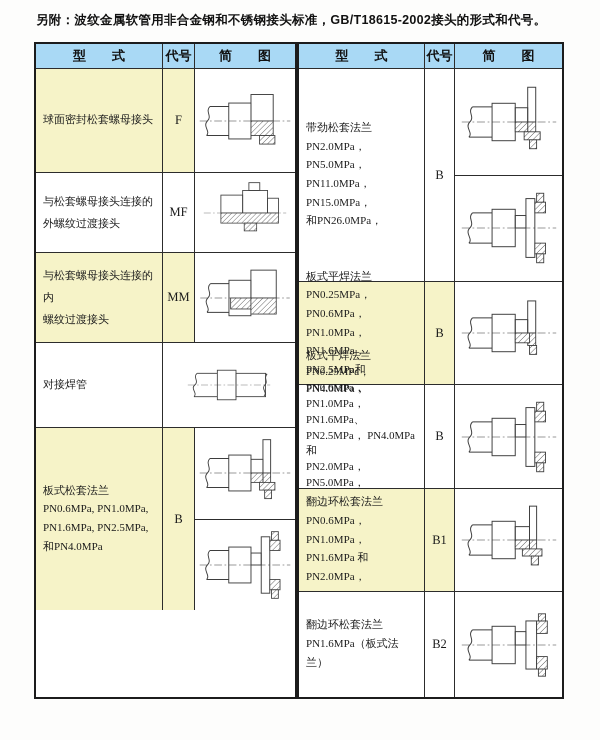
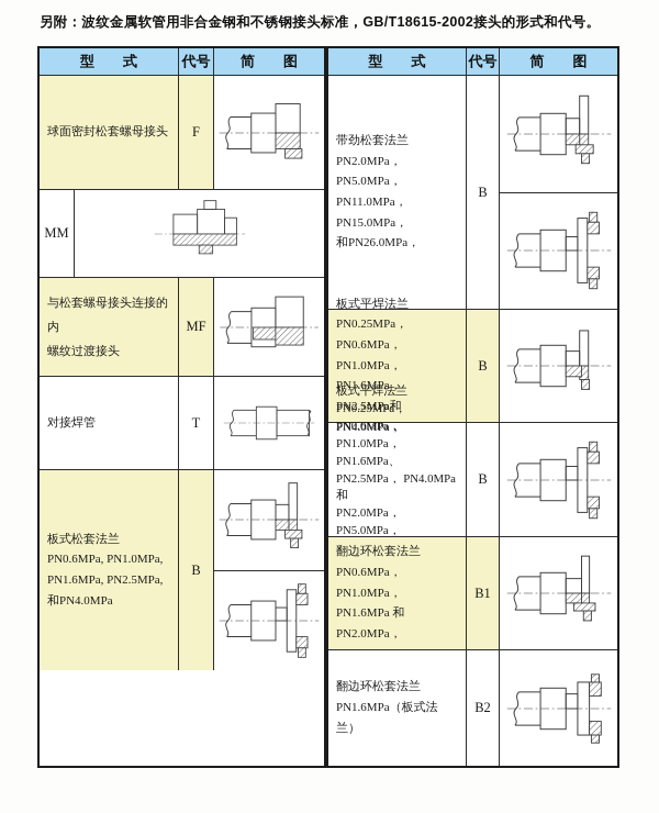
  另附：波纹金属软管用非合金钢和不锈钢接头标准，GB/T18615-2002接头的形式和代号。
  型 式
  代号
  简 图
  球面密封松套螺母接头
  F
- 与松套螺母接头连接的
- 外螺纹过渡接头
- MF
+ MM
  与松套螺母接头连接的内
  螺纹过渡接头
- MM
+ MF
  对接焊管
+ T
  板式松套法兰
  PN0.6MPa, PN1.0MPa,
  PN1.6MPa, PN2.5MPa,
  和PN4.0MPa
  B
  型 式
  代号
  简 图
  带劲松套法兰
  PN2.0MPa，PN5.0MPa，
  PN11.0MPa， PN15.0MPa，
  和PN26.0MPa，
  B
  板式平焊法兰
  PN0.25MPa， PN0.6MPa，
  PN1.0MPa， PN1.6MPa，
  B
  板式平焊法兰
  PN0.25MPa， PN0.6MPa，
  PN1.0MPa， PN1.6MPa、
  PN2.5MPa， PN4.0MPa 和
  PN2.0MPa， PN5.0MPa，
  B
  翻边环松套法兰
  PN0.6MPa， PN1.0MPa，
  PN1.6MPa 和 PN2.0MPa，
  B1
  翻边环松套法兰
  PN1.6MPa（板式法兰）
  B2
